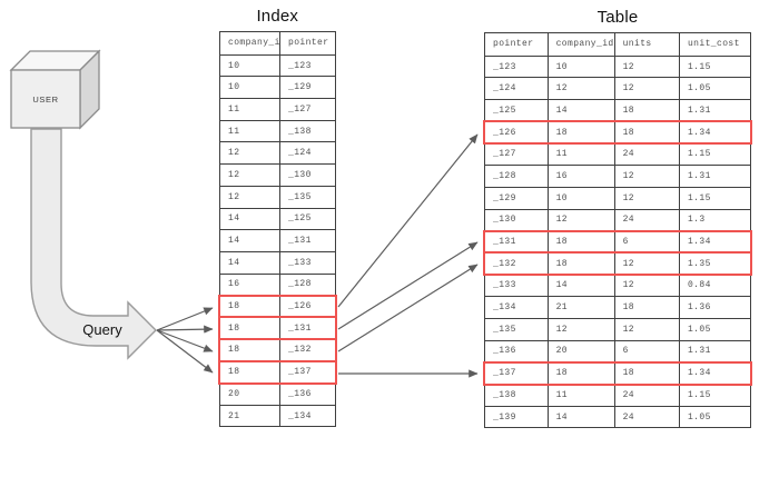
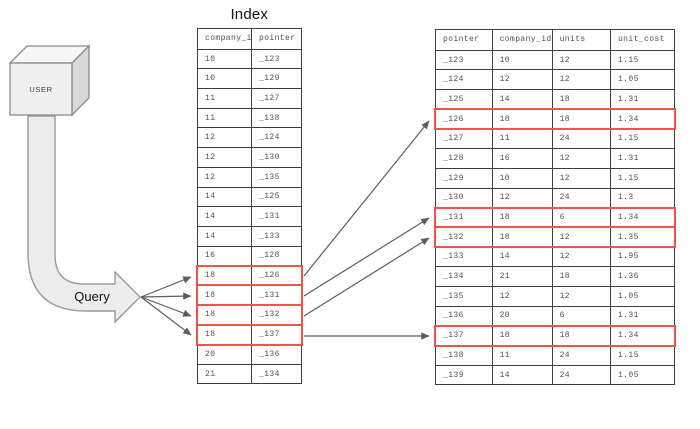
  USER
  Query
  Index
  company_i
  pointer
  10
  _123
  10
  _129
  11
  _127
  11
  _138
  12
  _124
  12
  _130
  12
  _135
  14
  _125
  14
  _131
  14
  _133
  16
  _128
  18
  _126
  18
  _131
  18
  _132
  18
  _137
  20
  _136
  21
  _134
- Table
  pointer
  company_id
  units
  unit_cost
  _123
  10
  12
  1.15
  _124
  12
  12
  1.05
  _125
  14
  18
  1.31
  _126
  18
  18
  1.34
  _127
  11
  24
  1.15
  _128
  16
  12
  1.31
  _129
  10
  12
  1.15
  _130
  12
  24
  1.3
  _131
  18
  6
  1.34
  _132
  18
  12
  1.35
  _133
  14
  12
- 0.84
+ 1.95
  _134
  21
  18
  1.36
  _135
  12
  12
  1.05
  _136
  20
  6
  1.31
  _137
  18
  18
  1.34
  _138
  11
  24
  1.15
  _139
  14
  24
  1.05
